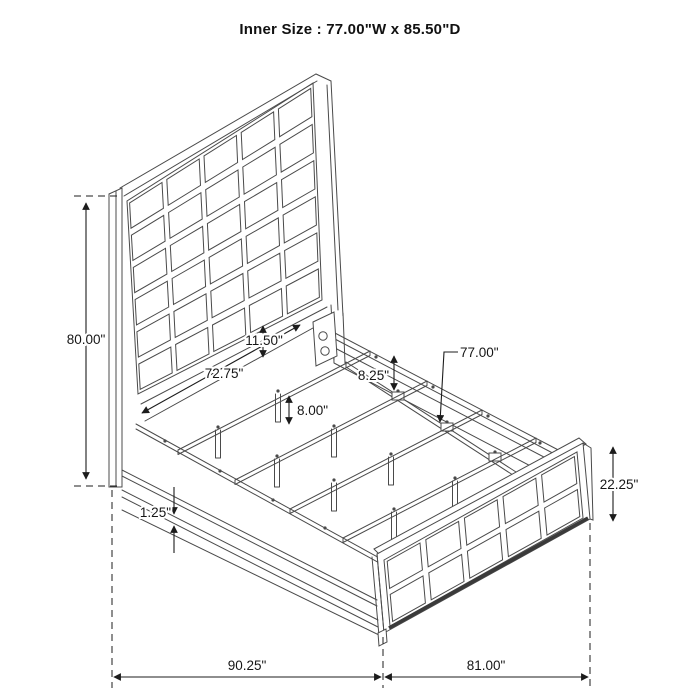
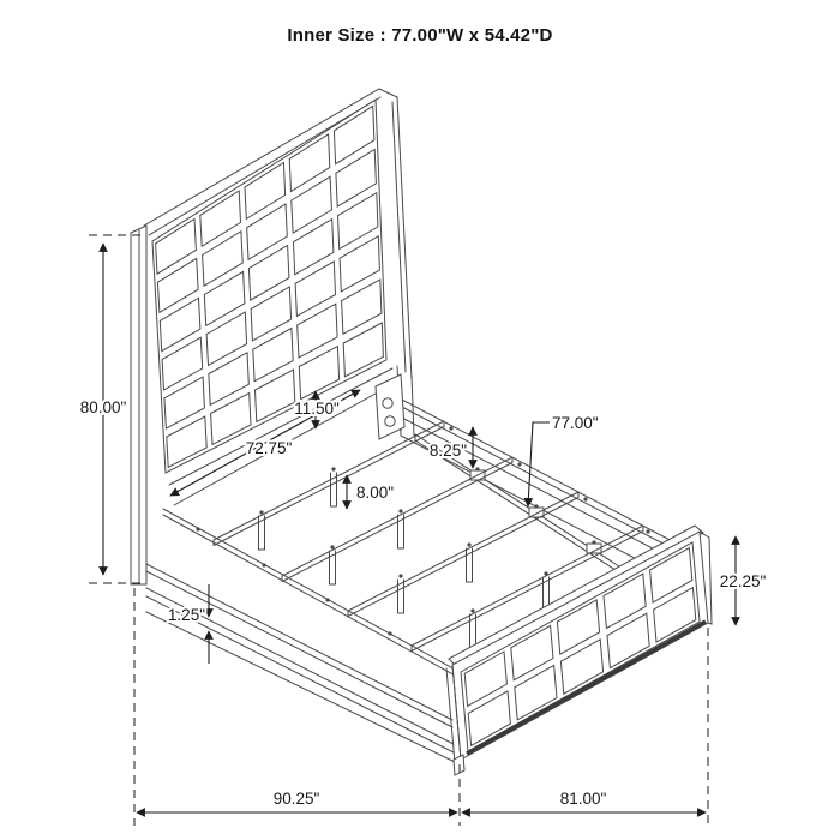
- Inner Size : 77.00"W x 85.50"D
+ Inner Size : 77.00"W x 54.42"D
  80.00"
  72.75"
  11.50"
  8.25"
  8.00"
  77.00"
  22.25"
  1.25"
  90.25"
  81.00"
